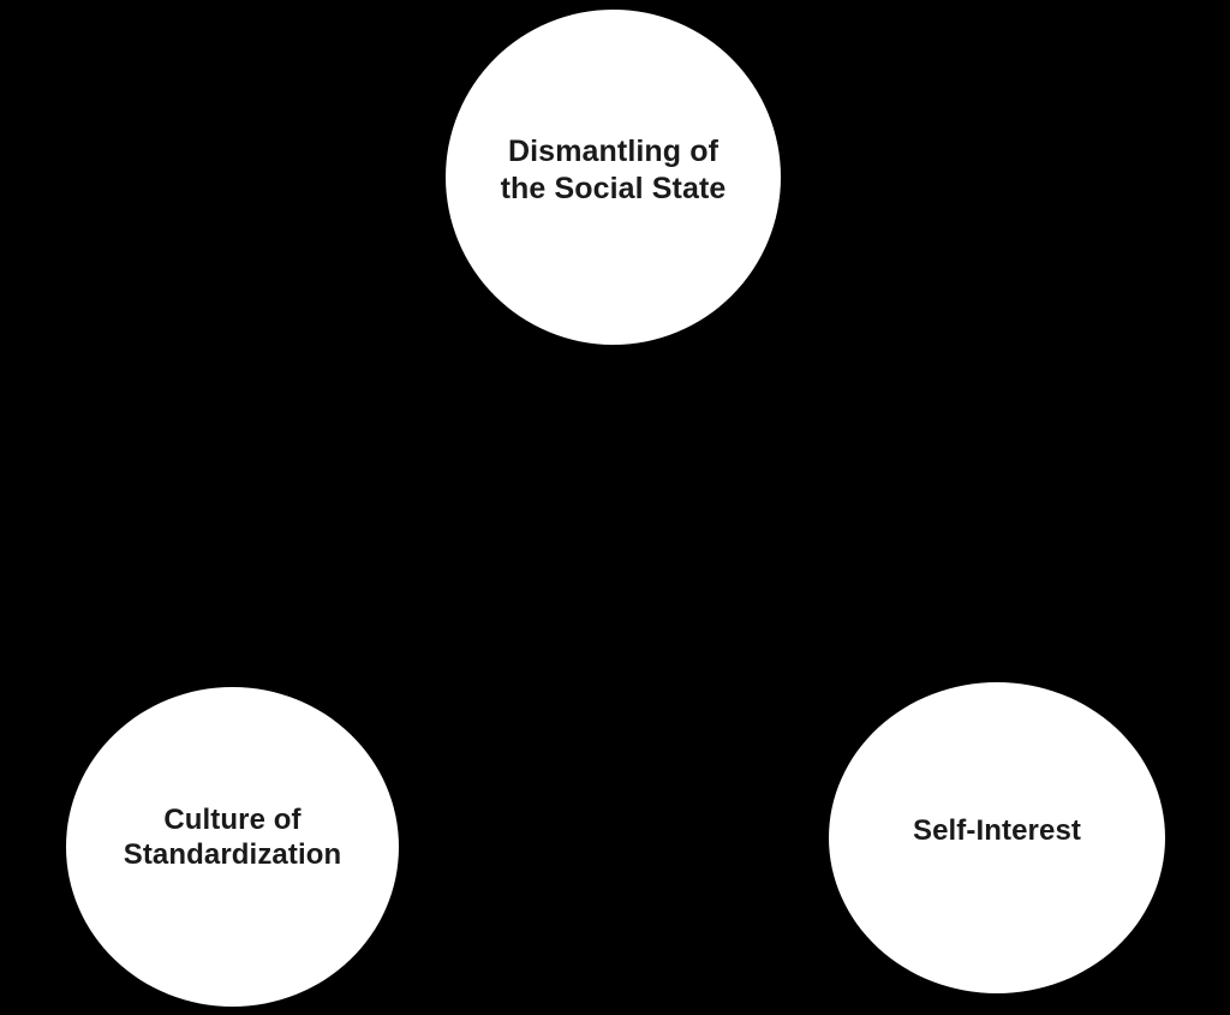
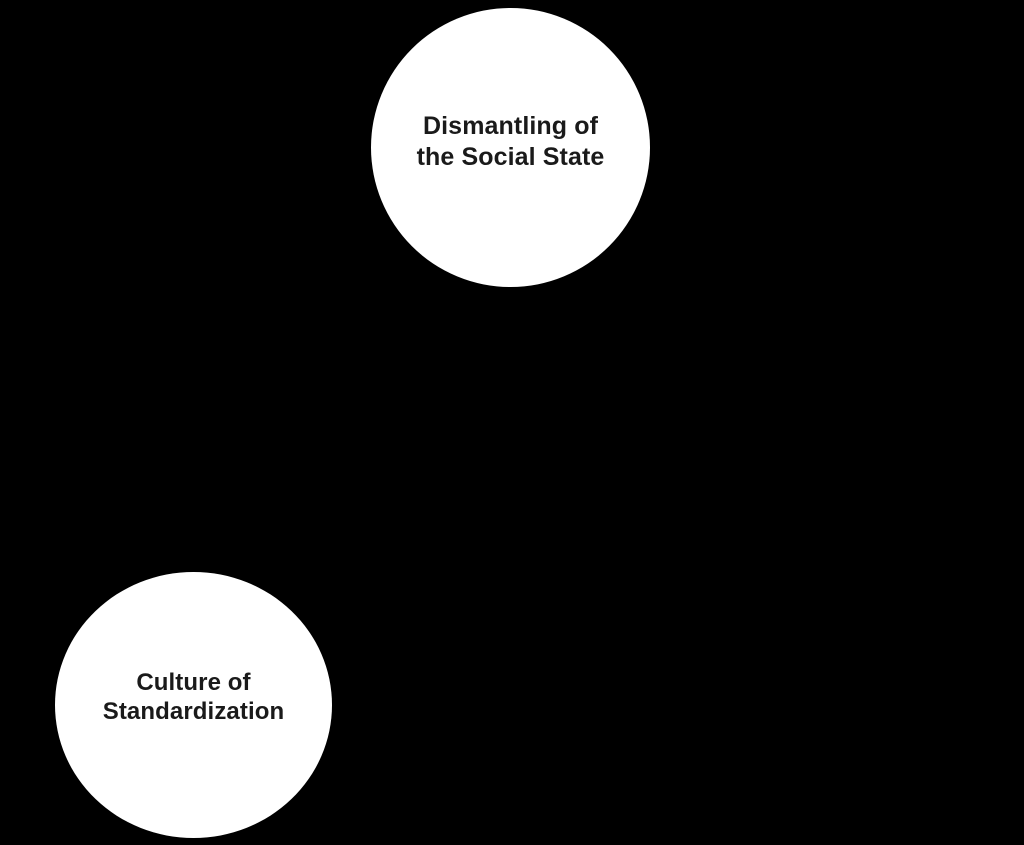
  Dismantling of
  the Social State
  Culture of
  Standardization
- Self-Interest
